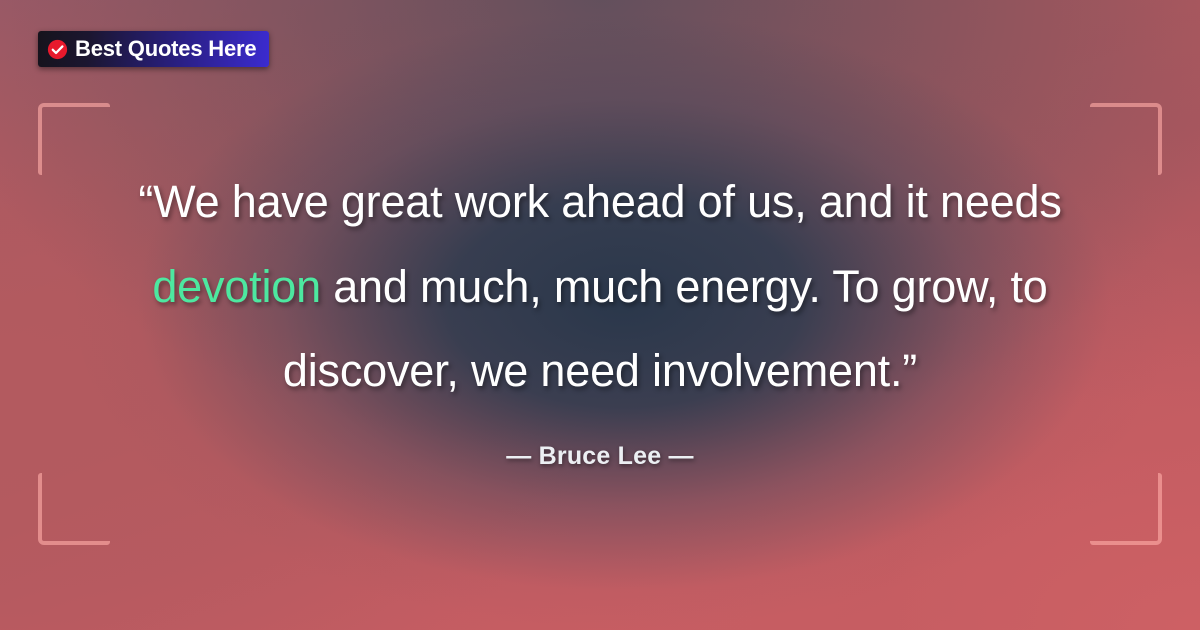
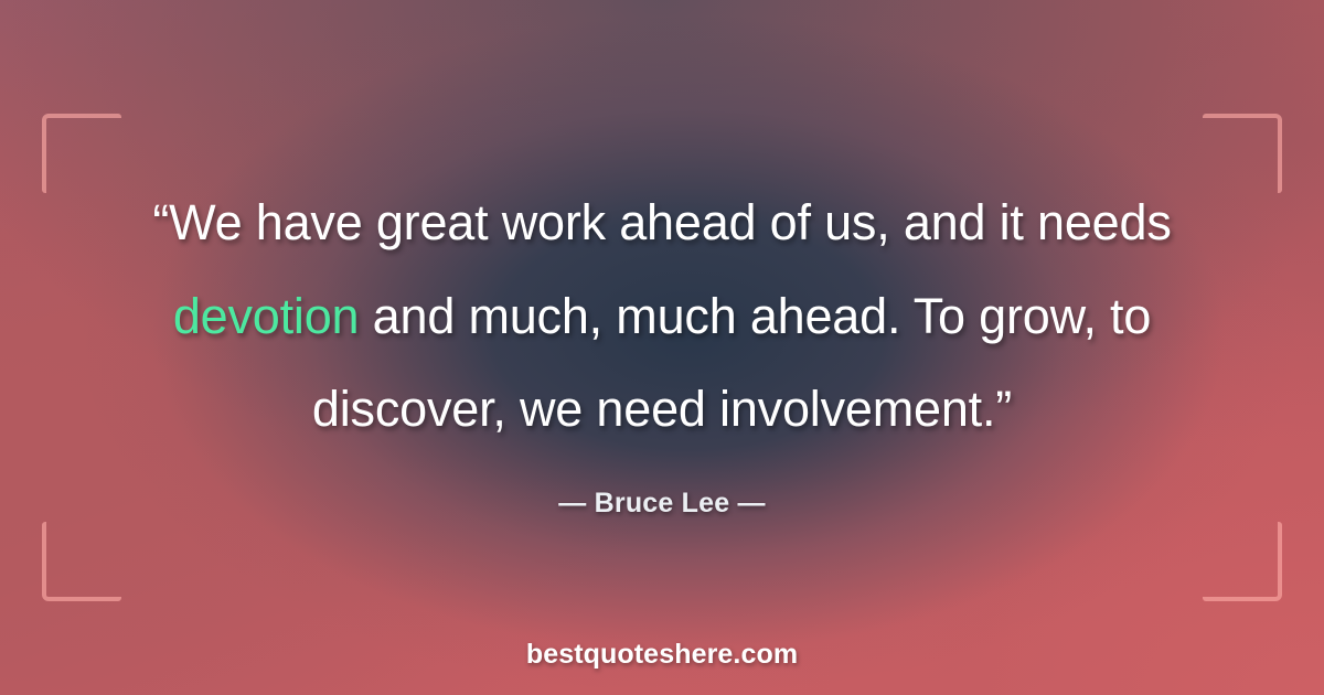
- Best Quotes Here
- “We have great work ahead of us, and it needs devotion and much, much energy. To grow, to discover, we need involvement.”
+ “We have great work ahead of us, and it needs devotion and much, much ahead. To grow, to discover, we need involvement.”
  — Bruce Lee —
+ bestquoteshere.com
